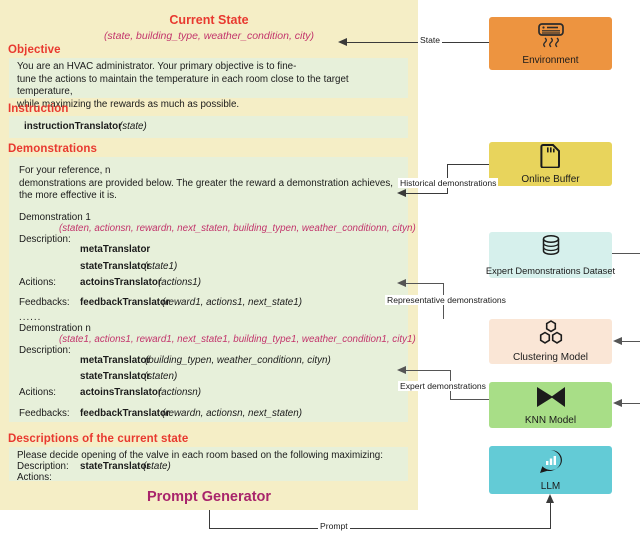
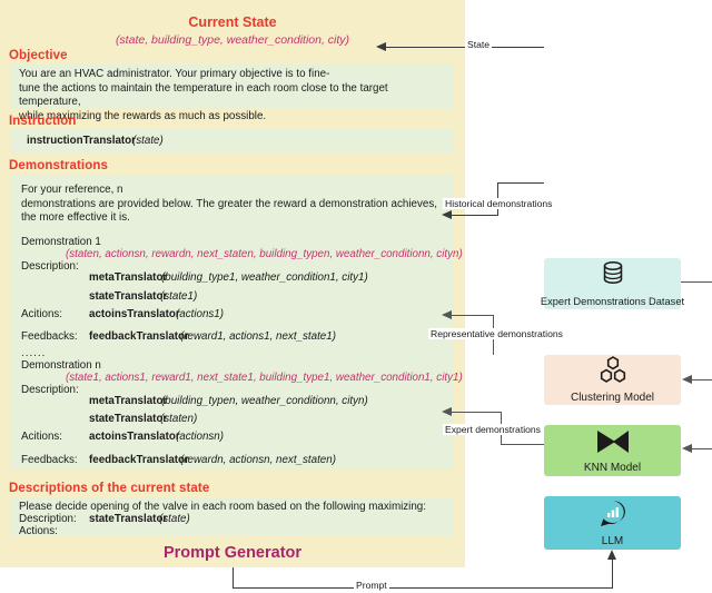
  Current State
  (state, building_type, weather_condition, city)
  Objective
  You are an HVAC administrator. Your primary objective is to fine-
  tune the actions to maintain the temperature in each room close to the target temperature,
  while maximizing the rewards as much as possible.
  Instruction
  instructionTranslator
  (state)
  Demonstrations
  For your reference, n
  demonstrations are provided below. The greater the reward a demonstration achieves,
  the more effective it is.
  Demonstration 1
  (staten, actionsn, rewardn, next_staten, building_typen, weather_conditionn, cityn)
  Description:
  metaTranslator
+ (building_type1, weather_condition1, city1)
  stateTranslator
  (state1)
  Acitions:
  actoinsTranslator
  (actions1)
  Feedbacks:
  feedbackTranslator
  (reward1, actions1, next_state1)
  ......
  Demonstration n
  (state1, actions1, reward1, next_state1, building_type1, weather_condition1, city1)
  Description:
  metaTranslator
  (building_typen, weather_conditionn, cityn)
  stateTranslator
  (staten)
  Acitions:
  actoinsTranslator
  (actionsn)
  Feedbacks:
  feedbackTranslator
  (rewardn, actionsn, next_staten)
  Descriptions of the current state
  Please decide opening of the valve in each room based on the following maximizing:
  Description:
  stateTranslator
  (state)
  Actions:
  Prompt Generator
- Environment
- Online Buffer
  Expert Demonstrations Dataset
  Clustering Model
  KNN Model
  LLM
  State
  Historical demonstrations
  Representative demonstrations
  Expert demonstrations
  Prompt
